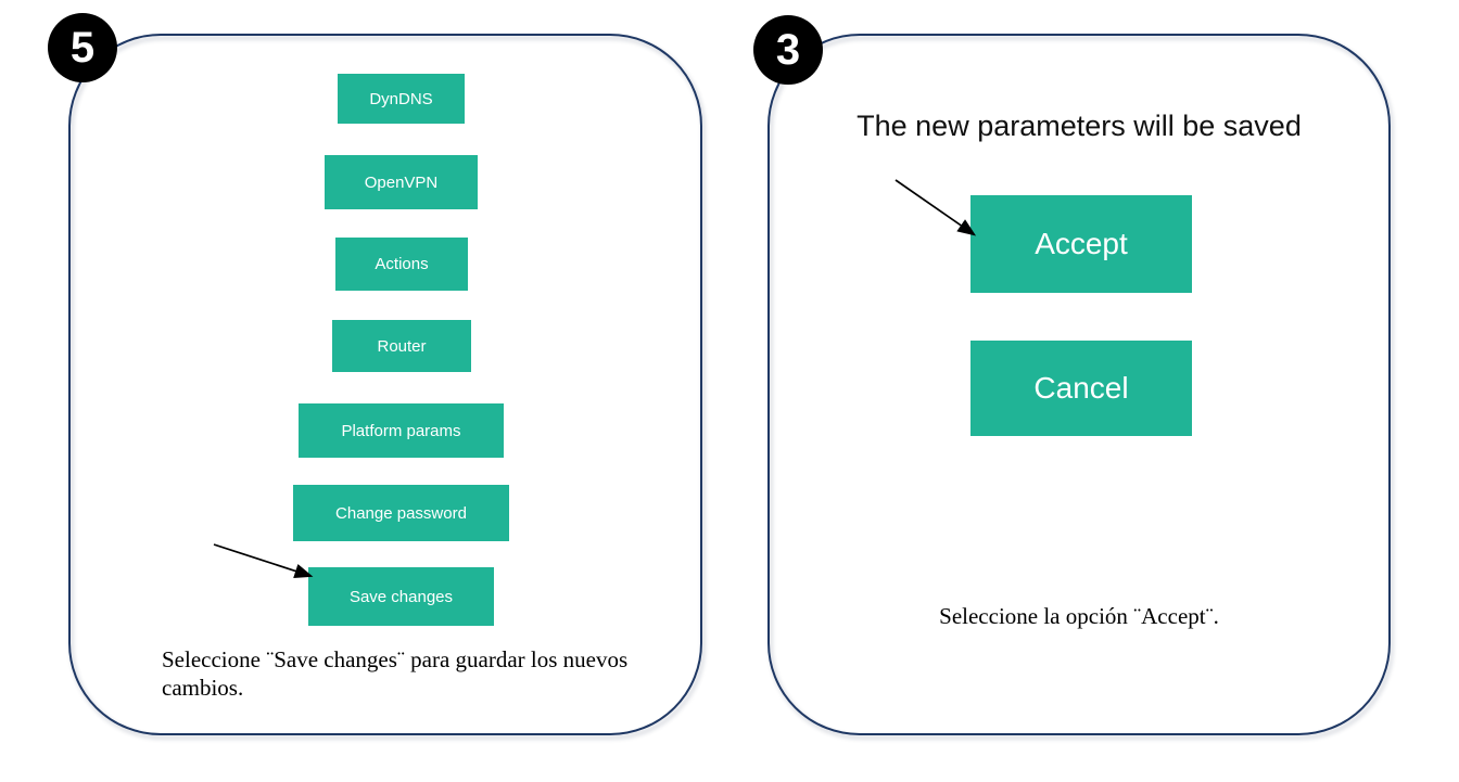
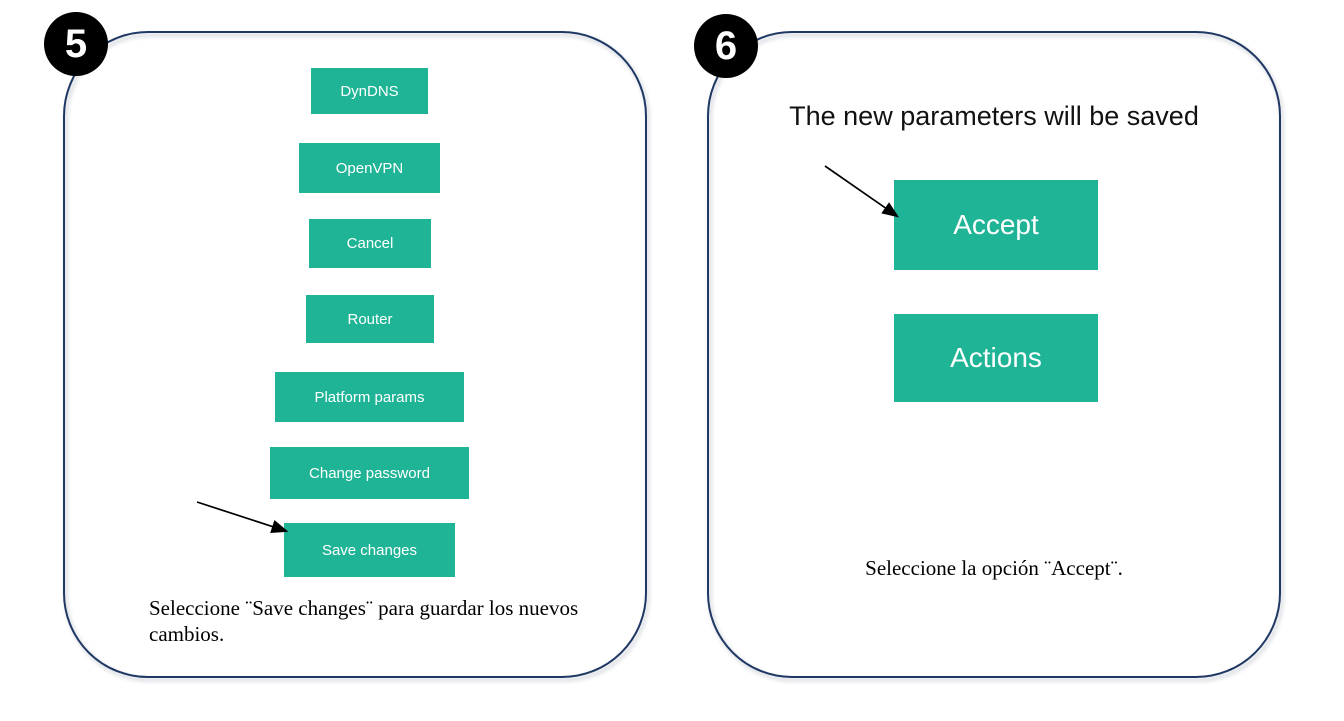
  5
  DynDNS
  OpenVPN
- Actions
+ Cancel
  Router
  Platform params
  Change password
  Save changes
  Seleccione ¨Save changes¨ para guardar los nuevos cambios.
- 3
+ 6
  The new parameters will be saved
  Accept
- Cancel
+ Actions
  Seleccione la opción ¨Accept¨.
